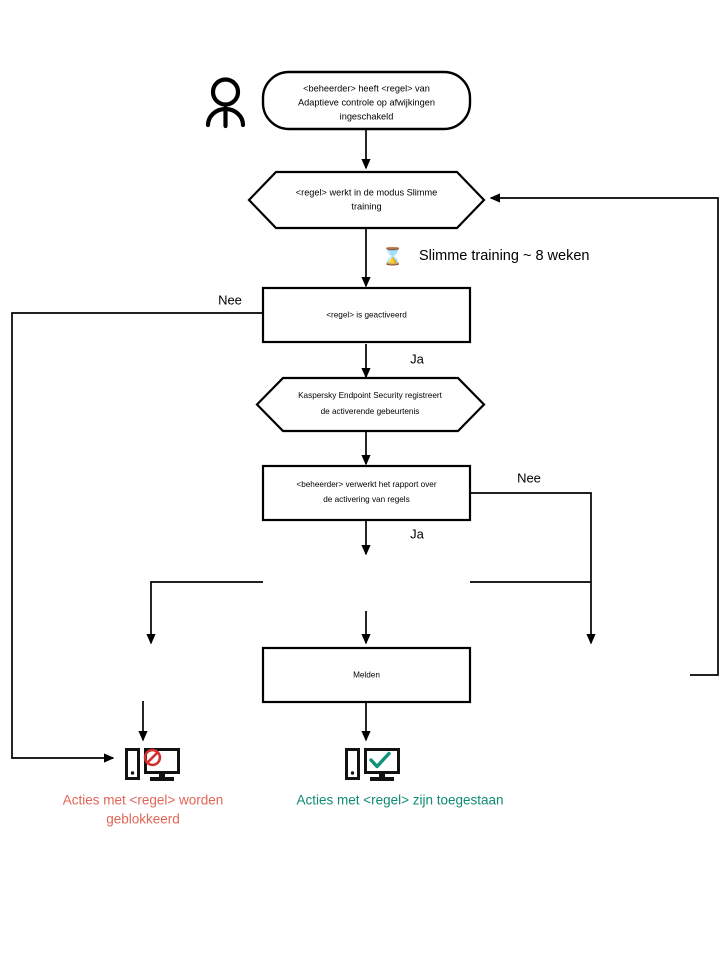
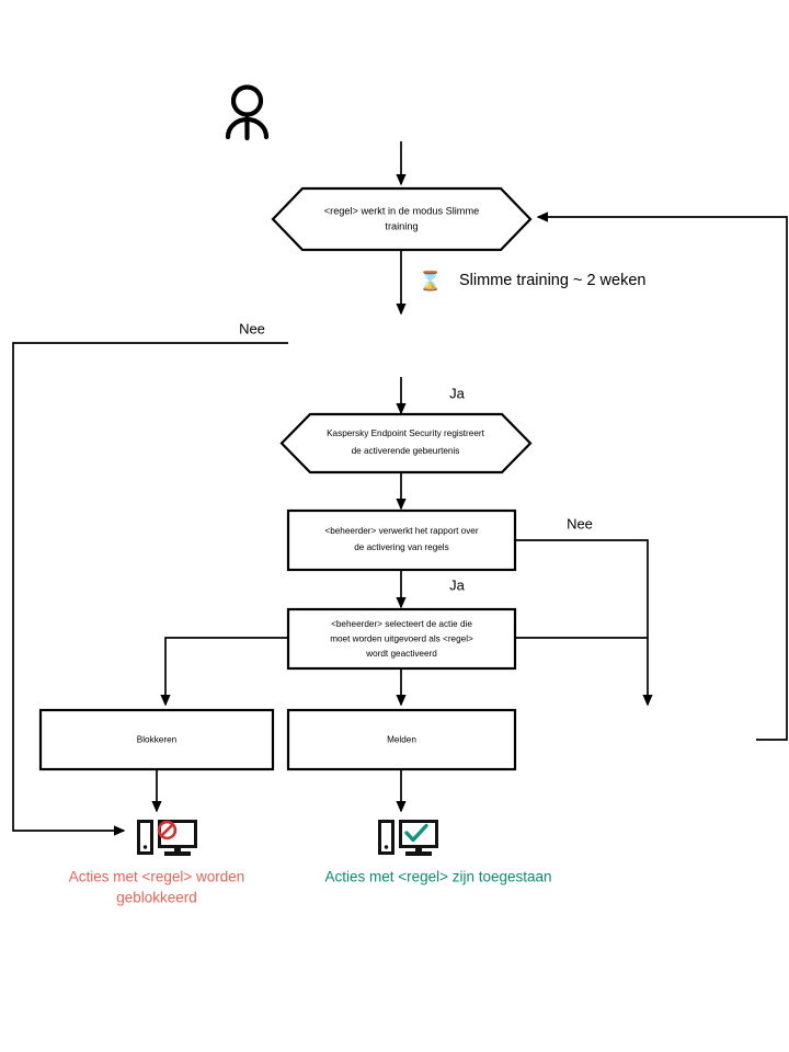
- <beheerder> heeft <regel> van
- Adaptieve controle op afwijkingen
- ingeschakeld
  <regel> werkt in de modus Slimme
  training
  ⌛
- Slimme training ~ 8 weken
+ Slimme training ~ 2 weken
- <regel> is geactiveerd
  Kaspersky Endpoint Security registreert
  de activerende gebeurtenis
  <beheerder> verwerkt het rapport over
  de activering van regels
+ <beheerder> selecteert de actie die
+ moet worden uitgevoerd als <regel>
+ wordt geactiveerd
+ Blokkeren
  Melden
  Nee
  Ja
  Nee
  Ja
  Acties met <regel> worden
  geblokkeerd
  Acties met <regel> zijn toegestaan
